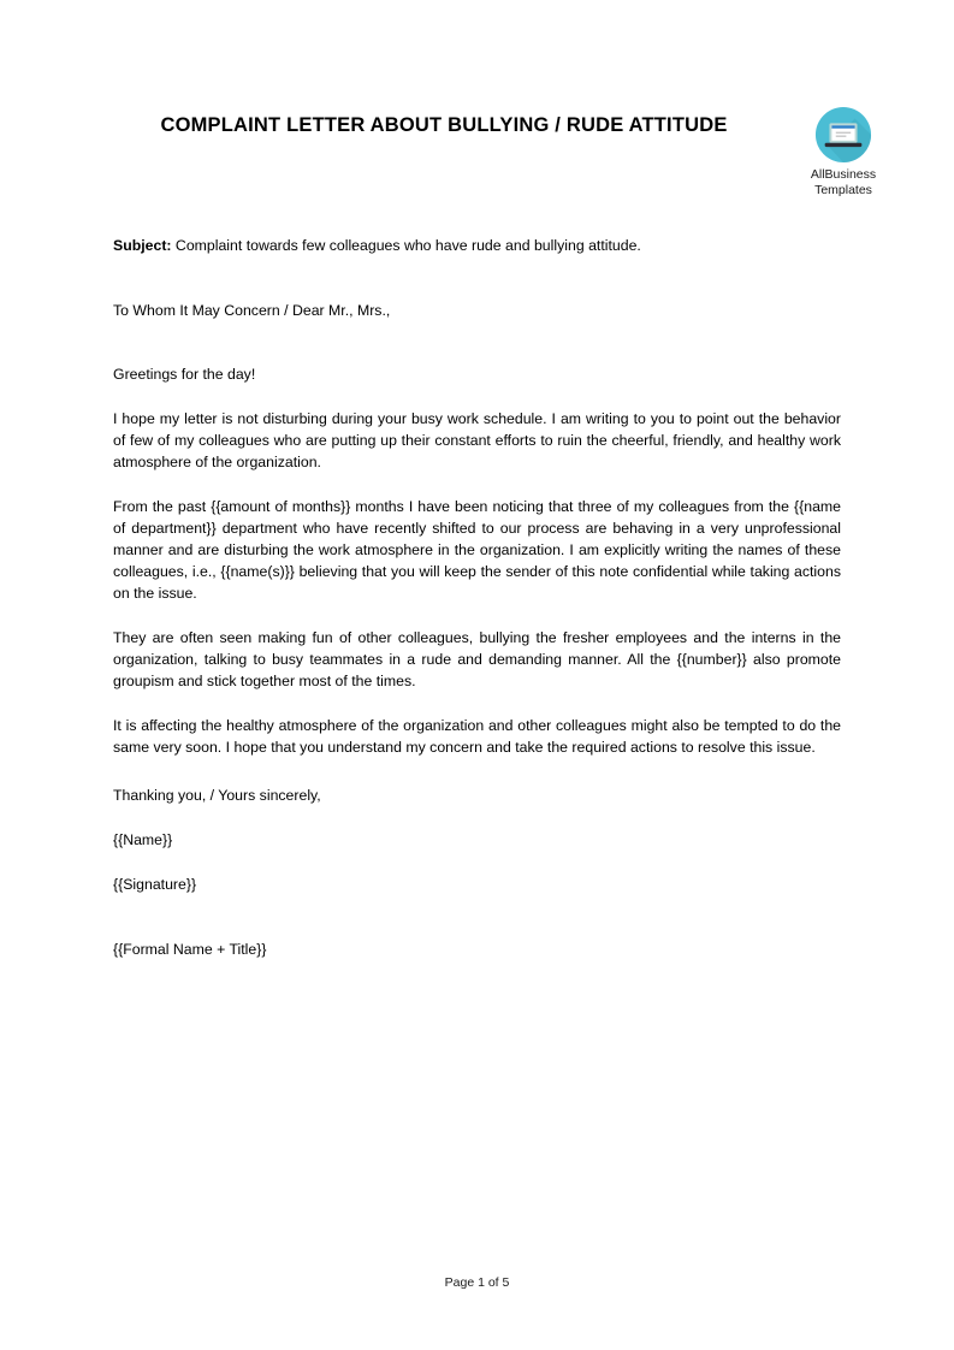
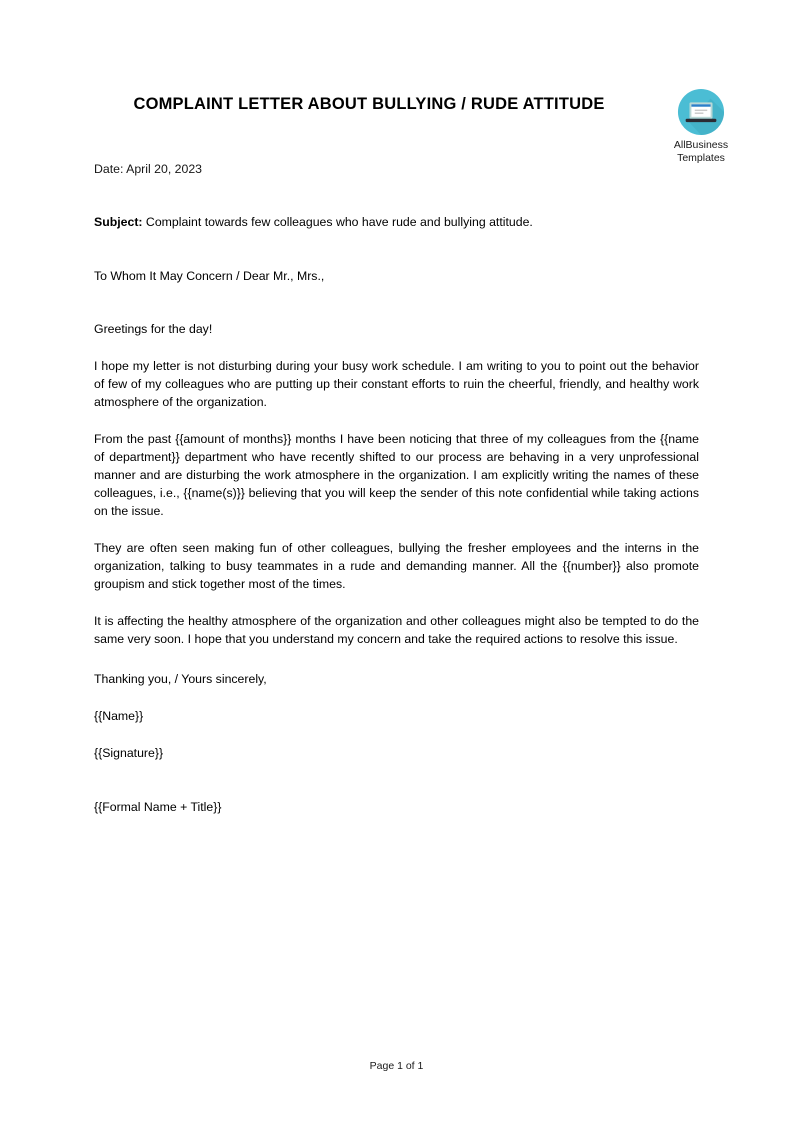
  COMPLAINT LETTER ABOUT BULLYING / RUDE ATTITUDE
  AllBusiness
  Templates
+ Date: April 20, 2023
  Subject: Complaint towards few colleagues who have rude and bullying attitude.
  To Whom It May Concern / Dear Mr., Mrs.,
  Greetings for the day!
  I hope my letter is not disturbing during your busy work schedule. I am writing to you to point out the behavior of few of my colleagues who are putting up their constant efforts to ruin the cheerful, friendly, and healthy work atmosphere of the organization.
  From the past {{amount of months}} months I have been noticing that three of my colleagues from the {{name of department}} department who have recently shifted to our process are behaving in a very unprofessional manner and are disturbing the work atmosphere in the organization. I am explicitly writing the names of these colleagues, i.e., {{name(s)}} believing that you will keep the sender of this note confidential while taking actions on the issue.
  They are often seen making fun of other colleagues, bullying the fresher employees and the interns in the organization, talking to busy teammates in a rude and demanding manner. All the {{number}} also promote groupism and stick together most of the times.
  It is affecting the healthy atmosphere of the organization and other colleagues might also be tempted to do the same very soon. I hope that you understand my concern and take the required actions to resolve this issue.
  Thanking you, / Yours sincerely,
  {{Name}}
  {{Signature}}
  {{Formal Name + Title}}
- Page 1 of 5
+ Page 1 of 1
